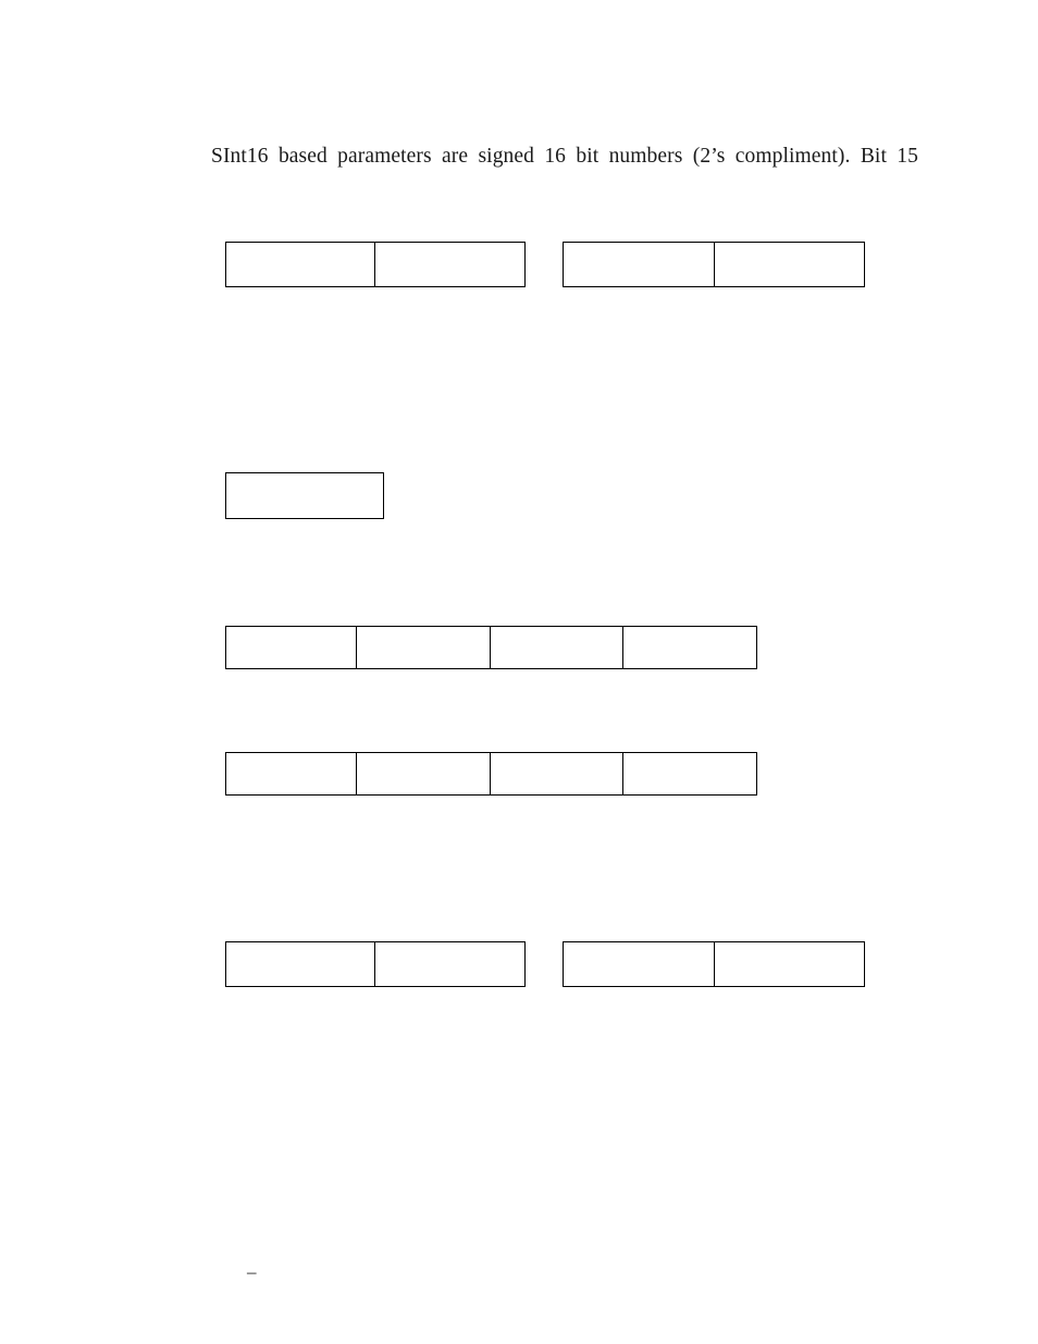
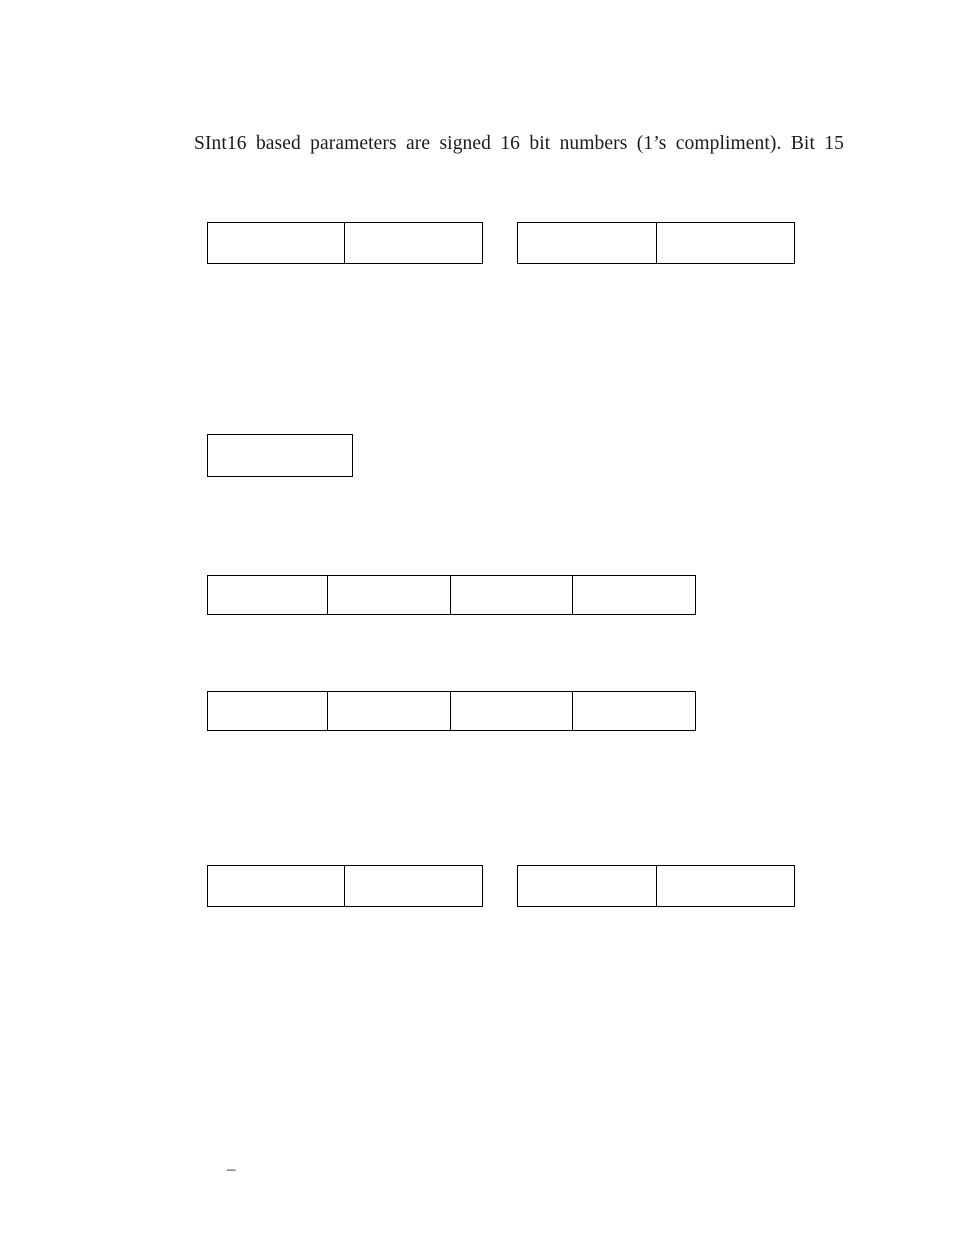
- SInt16 based parameters are signed 16 bit numbers (2’s compliment). Bit 15
+ SInt16 based parameters are signed 16 bit numbers (1’s compliment). Bit 15
  –
